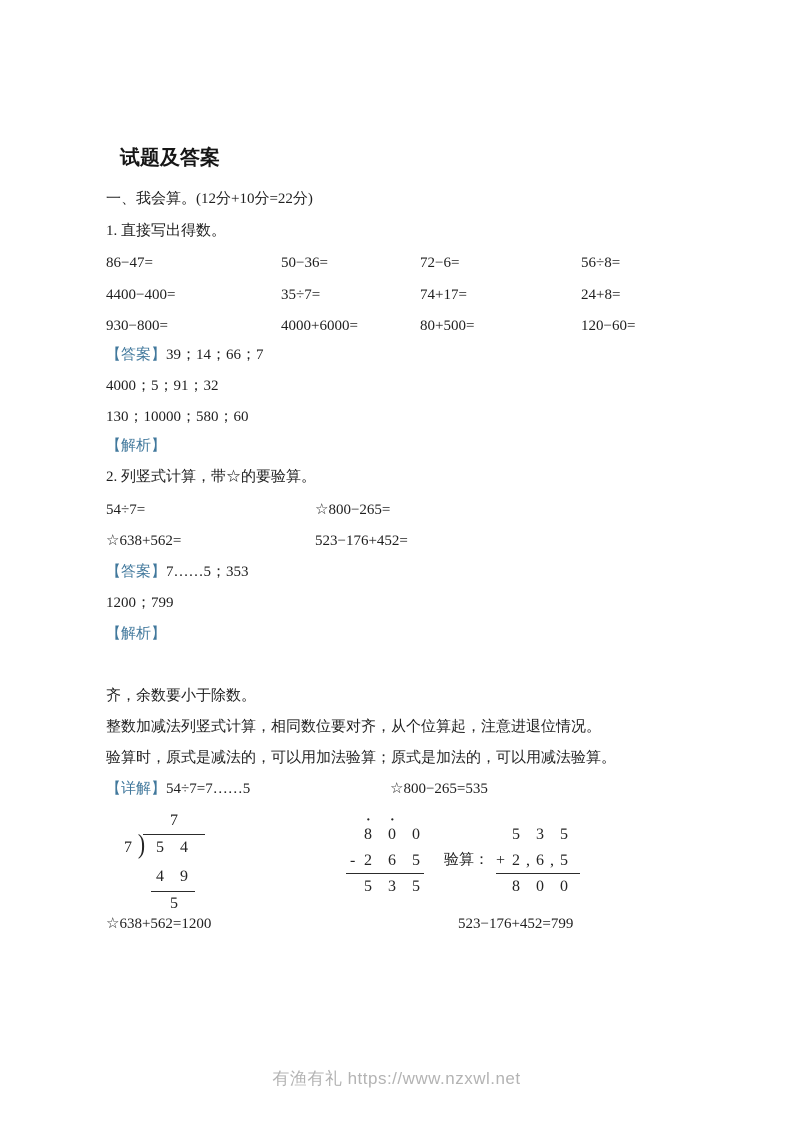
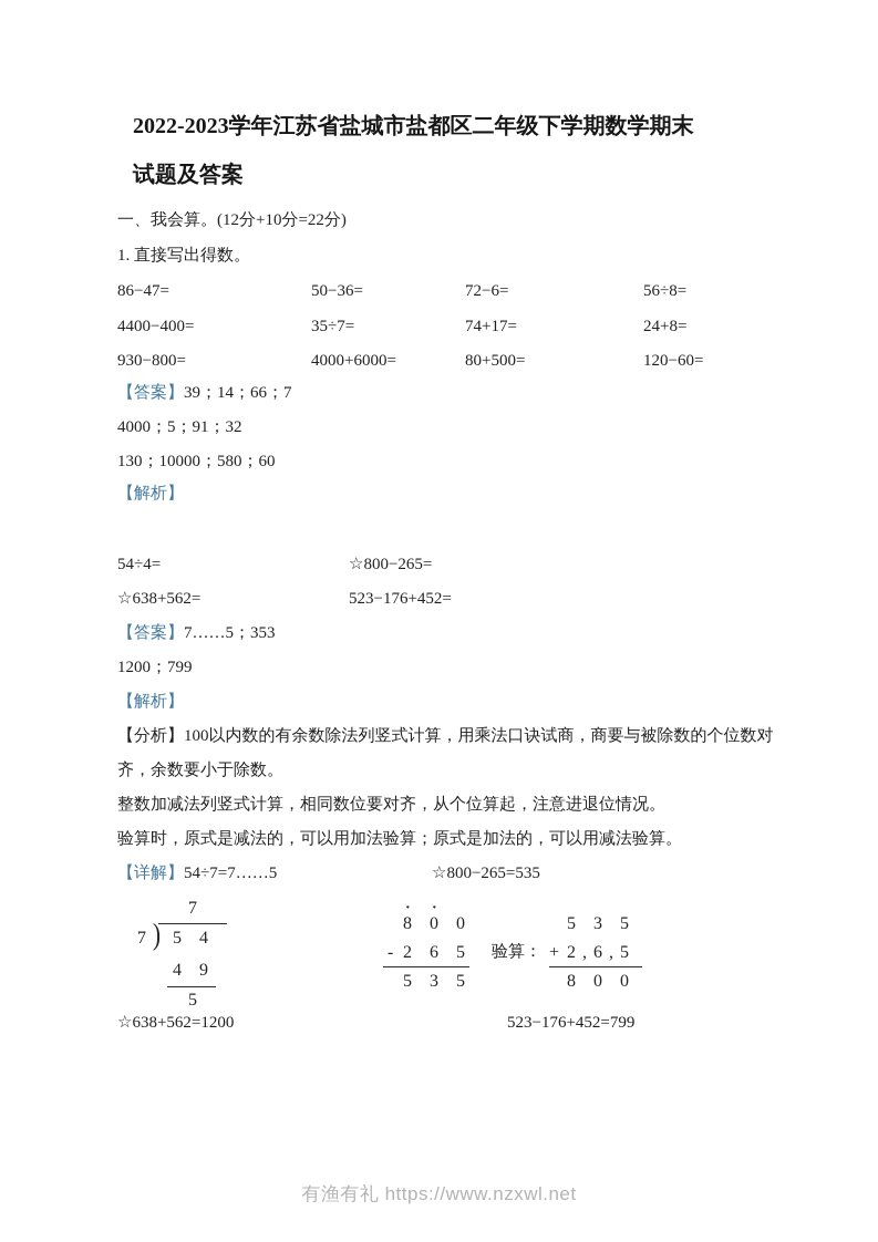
+ 2022-2023学年江苏省盐城市盐都区二年级下学期数学期末
  试题及答案
  一、我会算。(12分+10分=22分)
  1. 直接写出得数。
  86−47=
  50−36=
  72−6=
  56÷8=
  4400−400=
  35÷7=
  74+17=
  24+8=
  930−800=
  4000+6000=
  80+500=
  120−60=
  【答案】39；14；66；7
  4000；5；91；32
  130；10000；580；60
  【解析】
- 2. 列竖式计算，带☆的要验算。
- 54÷7=
+ 54÷4=
  ☆800−265=
  ☆638+562=
  523−176+452=
  【答案】7……5；353
  1200；799
  【解析】
+ 【分析】100以内数的有余数除法列竖式计算，用乘法口诀试商，商要与被除数的个位数对
  齐，余数要小于除数。
  整数加减法列竖式计算，相同数位要对齐，从个位算起，注意进退位情况。
  验算时，原式是减法的，可以用加法验算；原式是加法的，可以用减法验算。
  【详解】54÷7=7……5
  ☆800−265=535
  7
  7
  )
  5 4
  4 9
  5
  ·
  ·
  8 0 0
  -
  2 6 5
  5 3 5
  验算：
  5 3 5
  +
  2,6,5
  8 0 0
  ☆638+562=1200
  523−176+452=799
  有渔有礼 https://www.nzxwl.net
